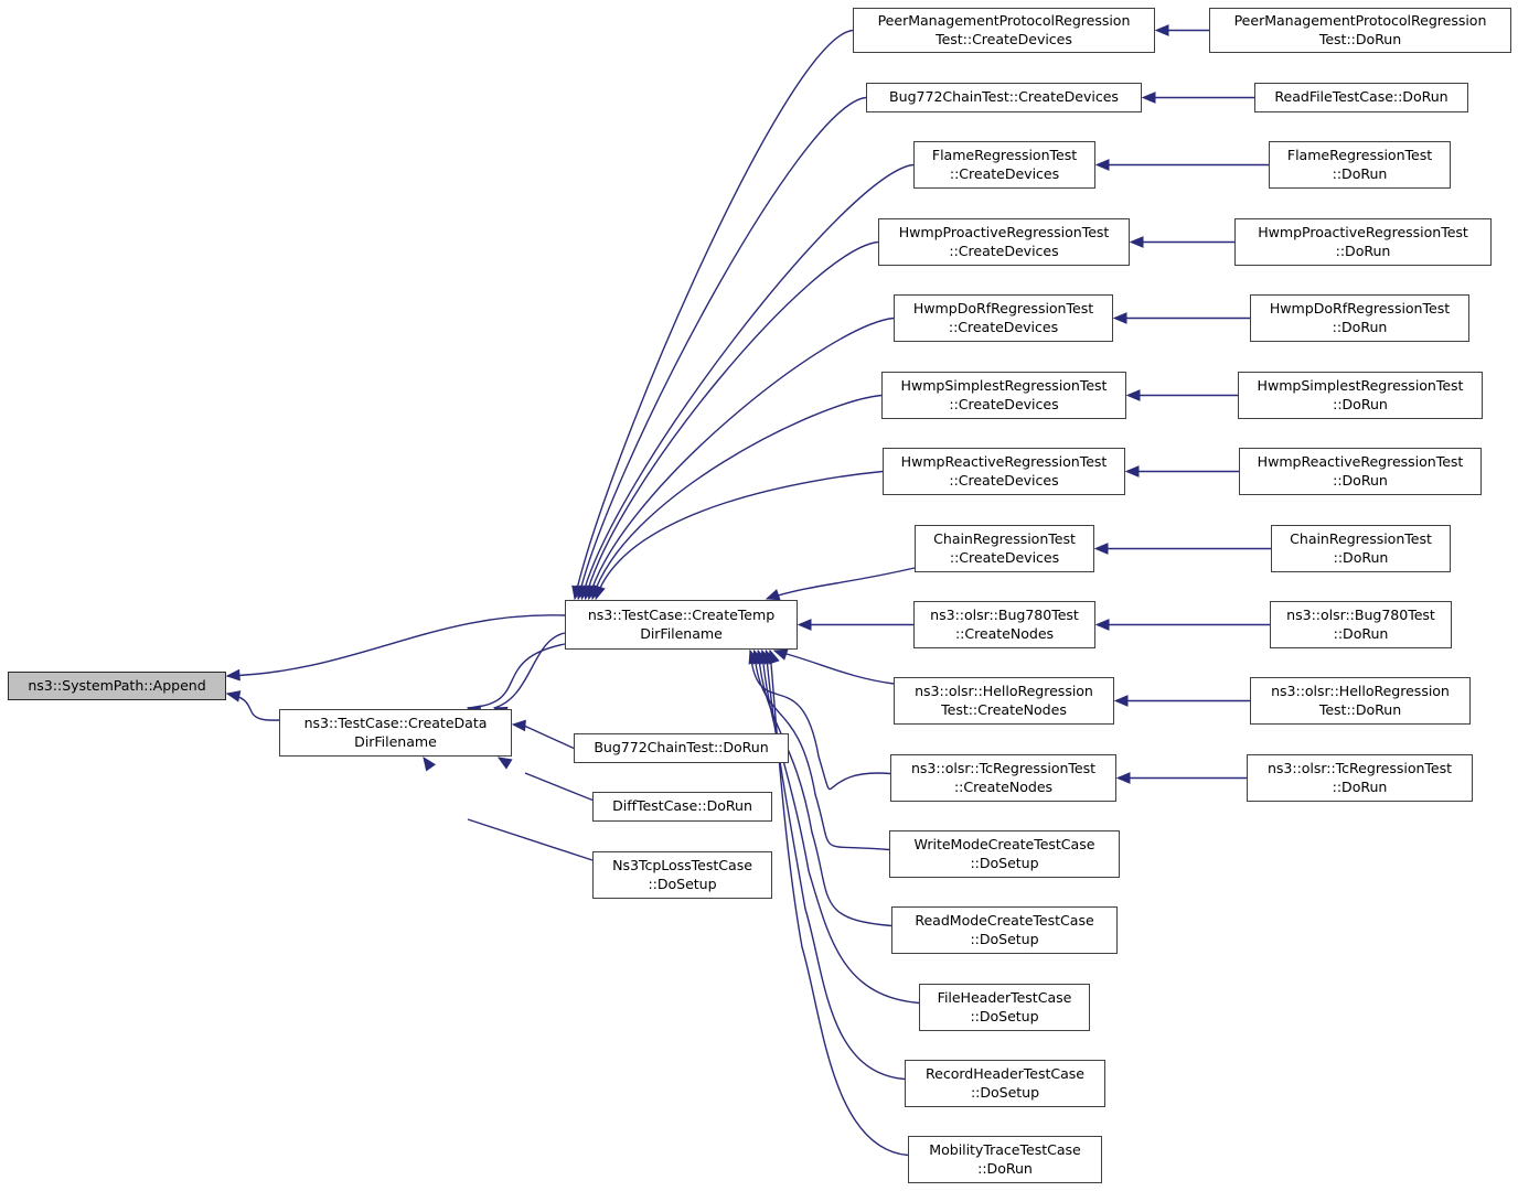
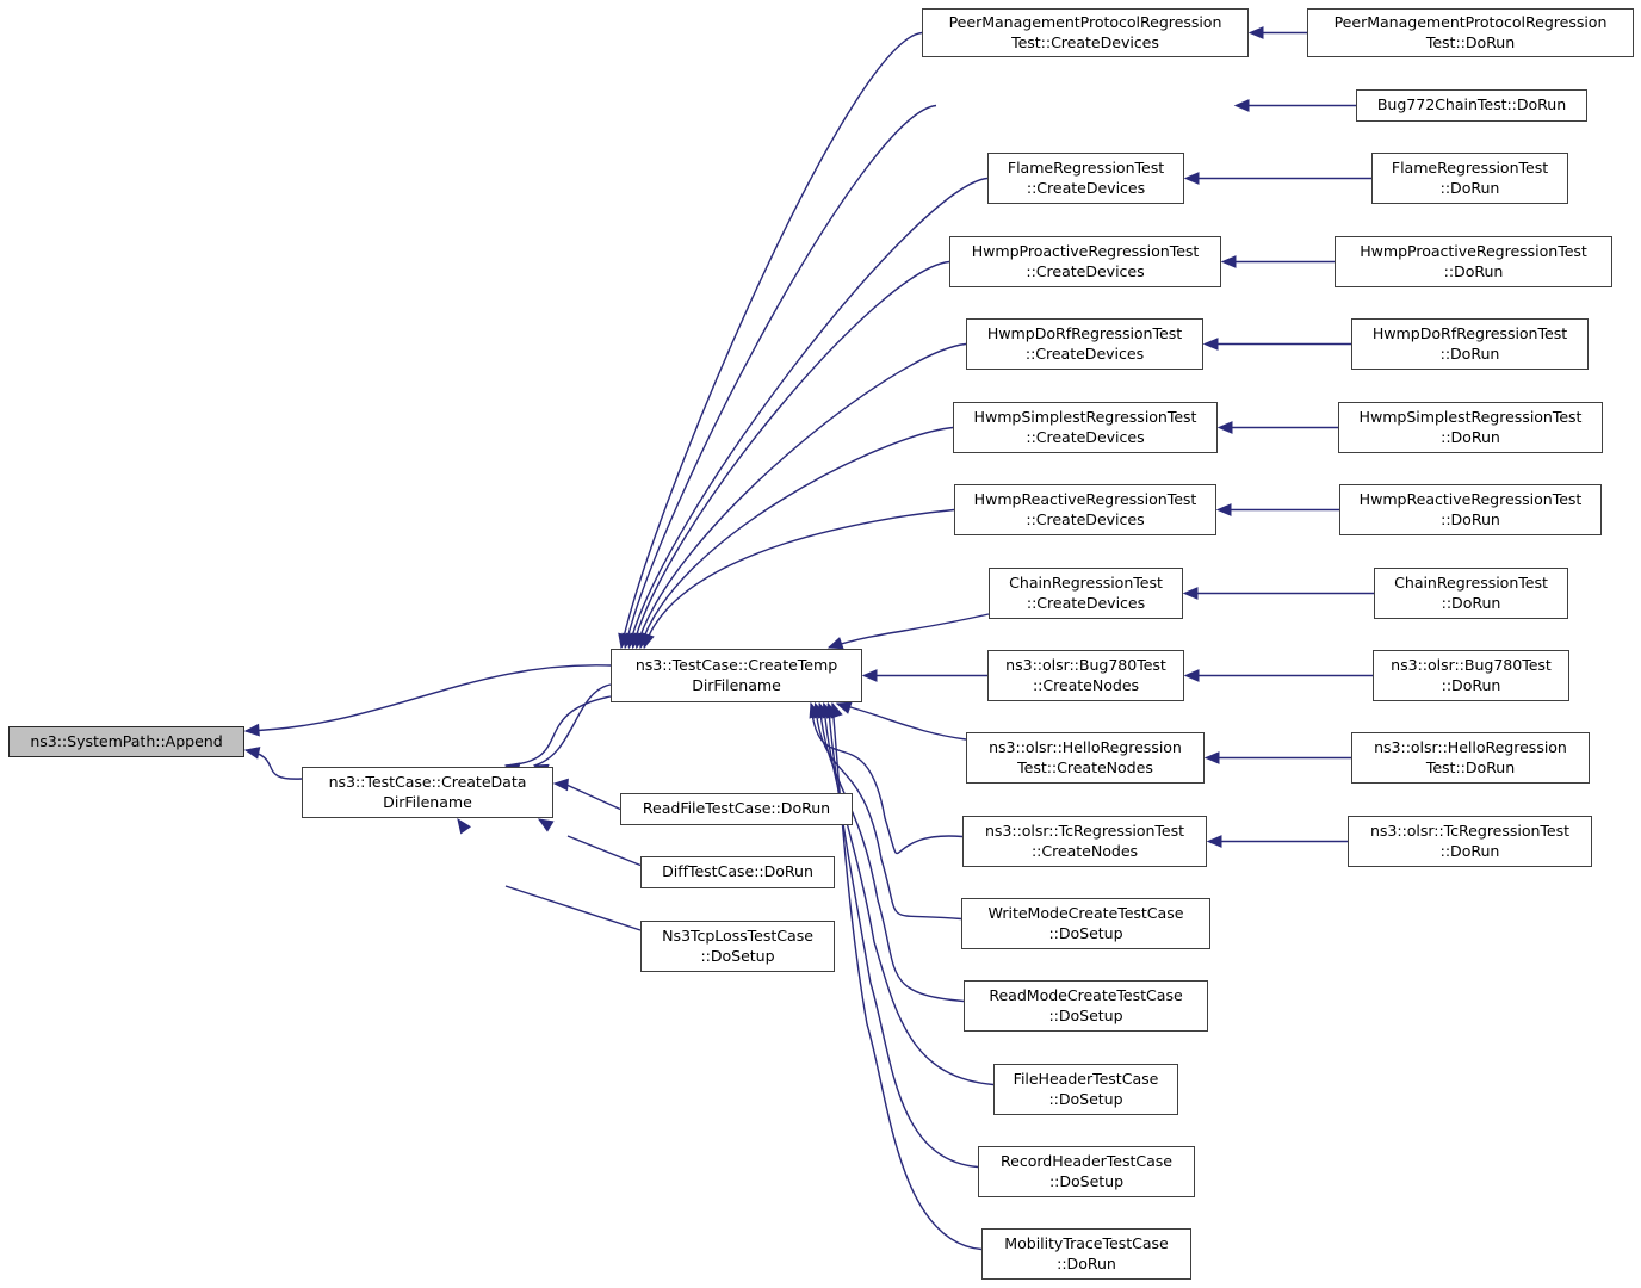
  ns3::SystemPath::Append
  ns3::TestCase::CreateTemp
  DirFilename
  ns3::TestCase::CreateData
  DirFilename
  PeerManagementProtocolRegression
  Test::CreateDevices
  PeerManagementProtocolRegression
  Test::DoRun
- Bug772ChainTest::CreateDevices
- ReadFileTestCase::DoRun
+ Bug772ChainTest::DoRun
  FlameRegressionTest
  ::CreateDevices
  FlameRegressionTest
  ::DoRun
  HwmpProactiveRegressionTest
  ::CreateDevices
  HwmpProactiveRegressionTest
  ::DoRun
  HwmpDoRfRegressionTest
  ::CreateDevices
  HwmpDoRfRegressionTest
  ::DoRun
  HwmpSimplestRegressionTest
  ::CreateDevices
  HwmpSimplestRegressionTest
  ::DoRun
  HwmpReactiveRegressionTest
  ::CreateDevices
  HwmpReactiveRegressionTest
  ::DoRun
  ChainRegressionTest
  ::CreateDevices
  ChainRegressionTest
  ::DoRun
  ns3::olsr::Bug780Test
  ::CreateNodes
  ns3::olsr::Bug780Test
  ::DoRun
  ns3::olsr::HelloRegression
  Test::CreateNodes
  ns3::olsr::HelloRegression
  Test::DoRun
  ns3::olsr::TcRegressionTest
  ::CreateNodes
  ns3::olsr::TcRegressionTest
  ::DoRun
  WriteModeCreateTestCase
  ::DoSetup
  ReadModeCreateTestCase
  ::DoSetup
  FileHeaderTestCase
  ::DoSetup
  RecordHeaderTestCase
  ::DoSetup
  MobilityTraceTestCase
  ::DoRun
- Bug772ChainTest::DoRun
+ ReadFileTestCase::DoRun
  DiffTestCase::DoRun
  Ns3TcpLossTestCase
  ::DoSetup
